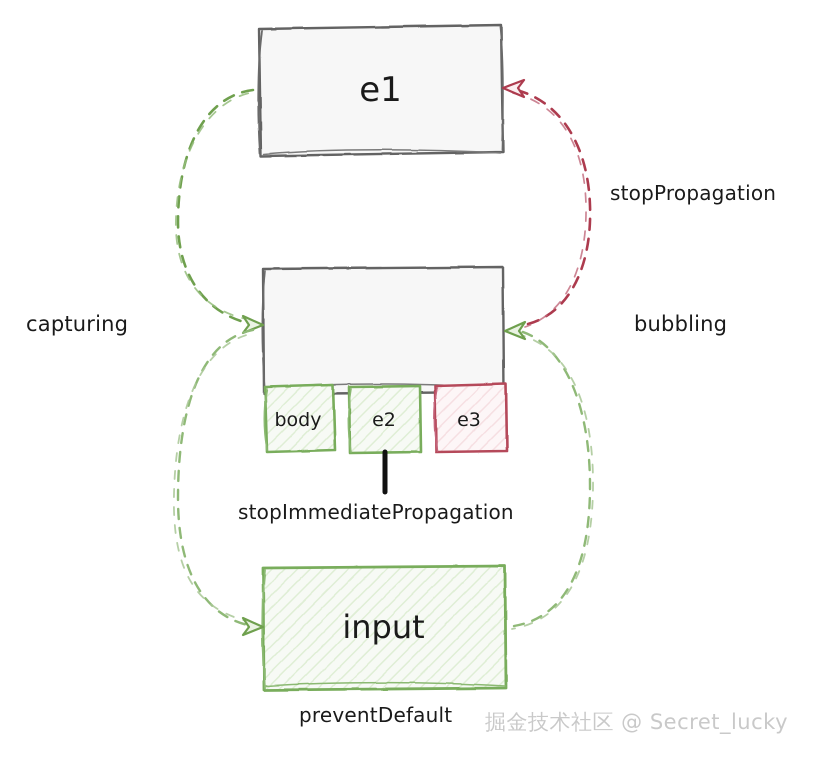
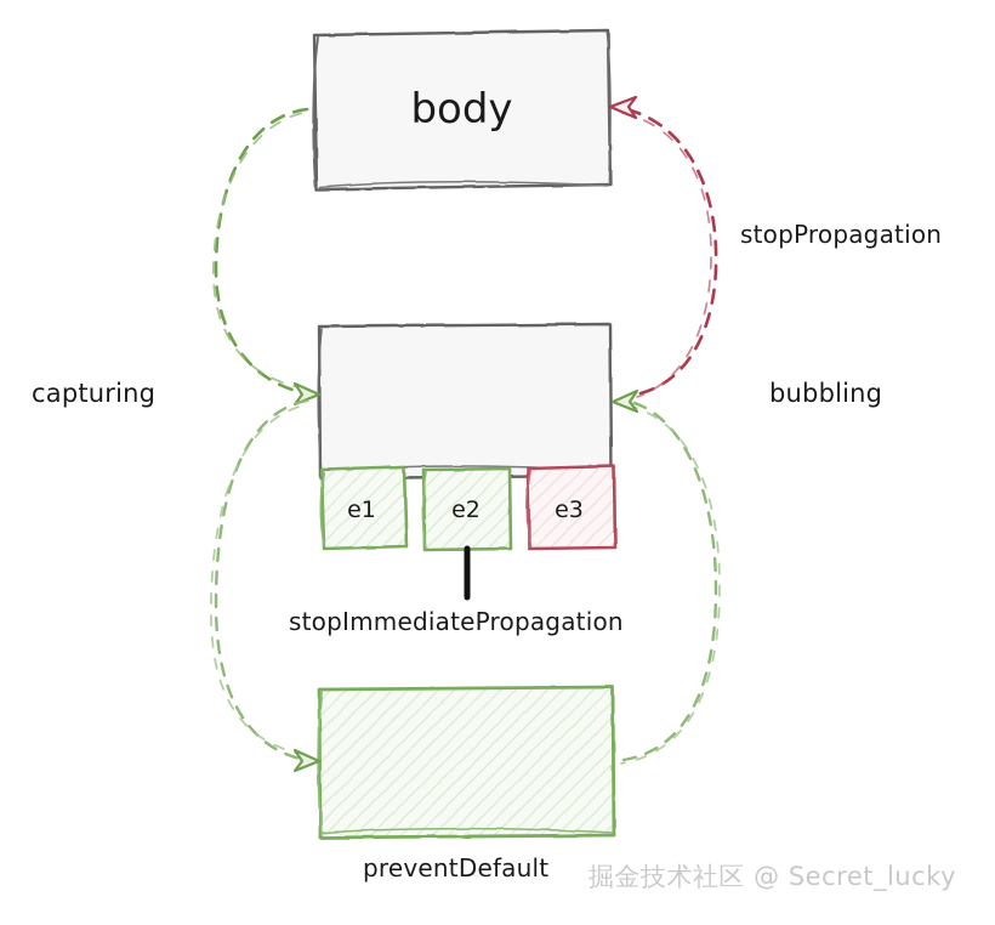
- e1
+ body
- input
- body
+ e1
  e2
  e3
  capturing
  bubbling
  stopPropagation
  stopImmediatePropagation
  preventDefault
  掘金技术社区 @ Secret_lucky
